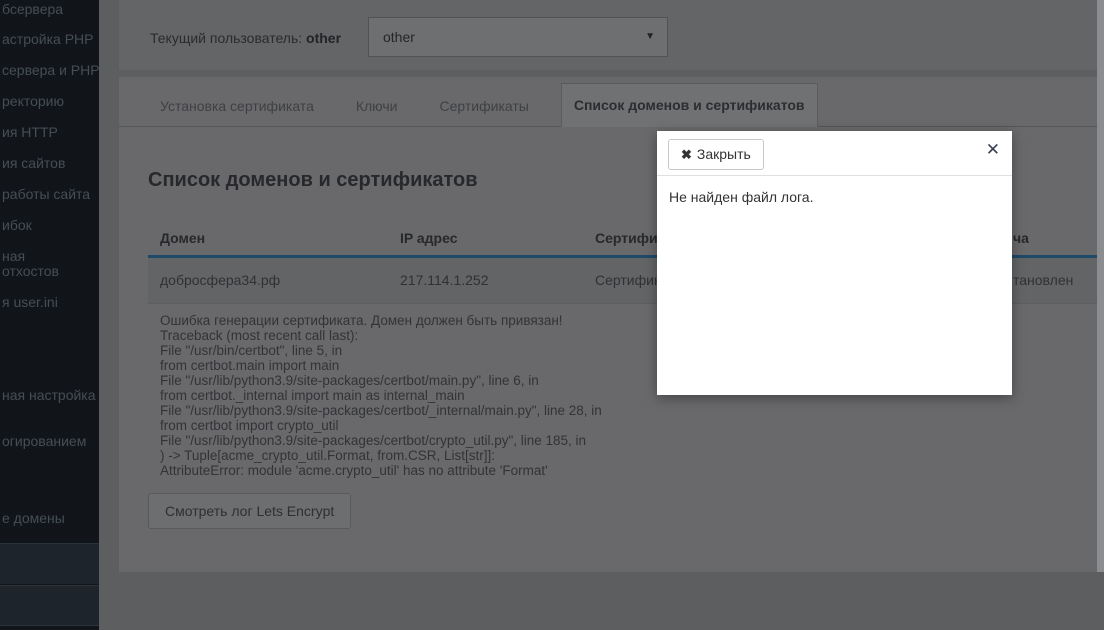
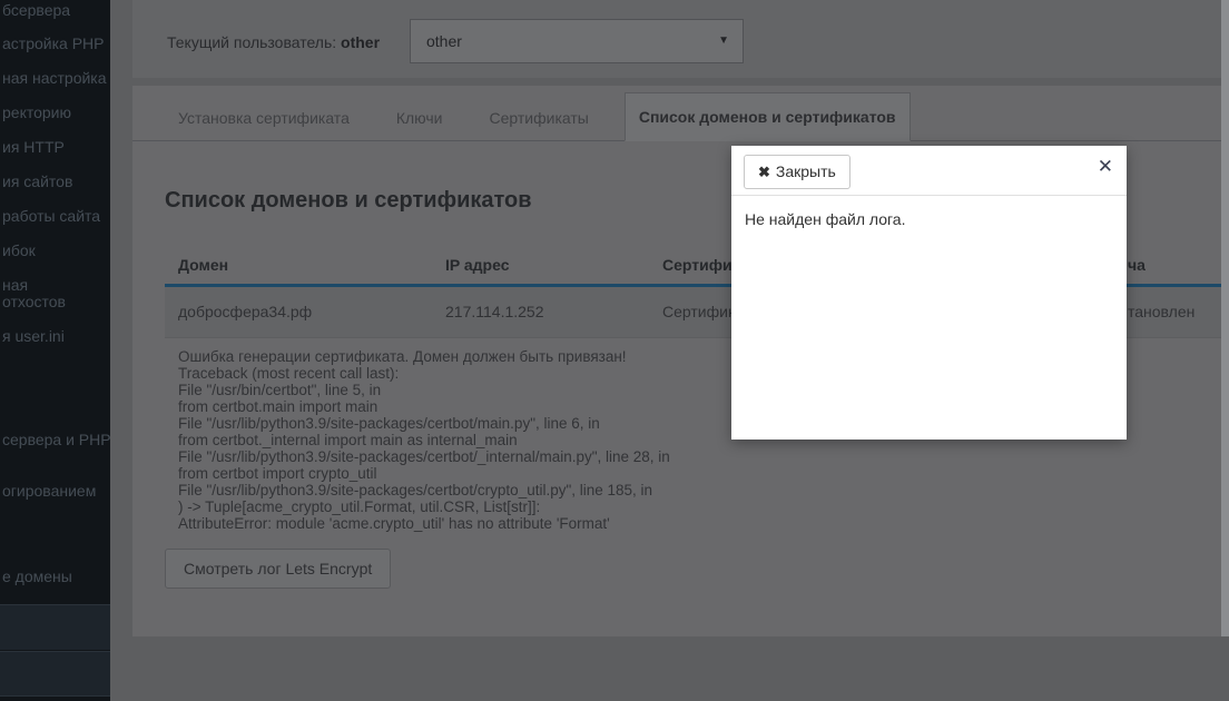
  бсервера
  астройка PHP
- сервера и PHP
+ ная настройка
  ректорию
  ия HTTP
  ия сайтов
  работы сайта
  ибок
  ная
  отхостов
  я user.ini
- ная настройка
+ сервера и PHP
  огированием
  е домены
  Текущий пользователь: other
  other
  ▼
  Установка сертификата
  Ключи
  Сертификаты
  Список доменов и сертификатов
  Список доменов и сертификатов
  Домен
  IP адрес
  Сертифи
  ча
  добросфера34.рф
  217.114.1.252
  Сертифи
  тановлен
  Ошибка генерации сертификата. Домен должен быть привязан!
  Traceback (most recent call last):
  File "/usr/bin/certbot", line 5, in
  from certbot.main import main
  File "/usr/lib/python3.9/site-packages/certbot/main.py", line 6, in
  from certbot._internal import main as internal_main
  File "/usr/lib/python3.9/site-packages/certbot/_internal/main.py", line 28, in
  from certbot import crypto_util
  File "/usr/lib/python3.9/site-packages/certbot/crypto_util.py", line 185, in
- ) -> Tuple[acme_crypto_util.Format, from.CSR, List[str]]:
+ ) -> Tuple[acme_crypto_util.Format, util.CSR, List[str]]:
  AttributeError: module 'acme.crypto_util' has no attribute 'Format'
  Смотреть лог Lets Encrypt
  ✖ Закрыть
  ✕
  Не найден файл лога.
